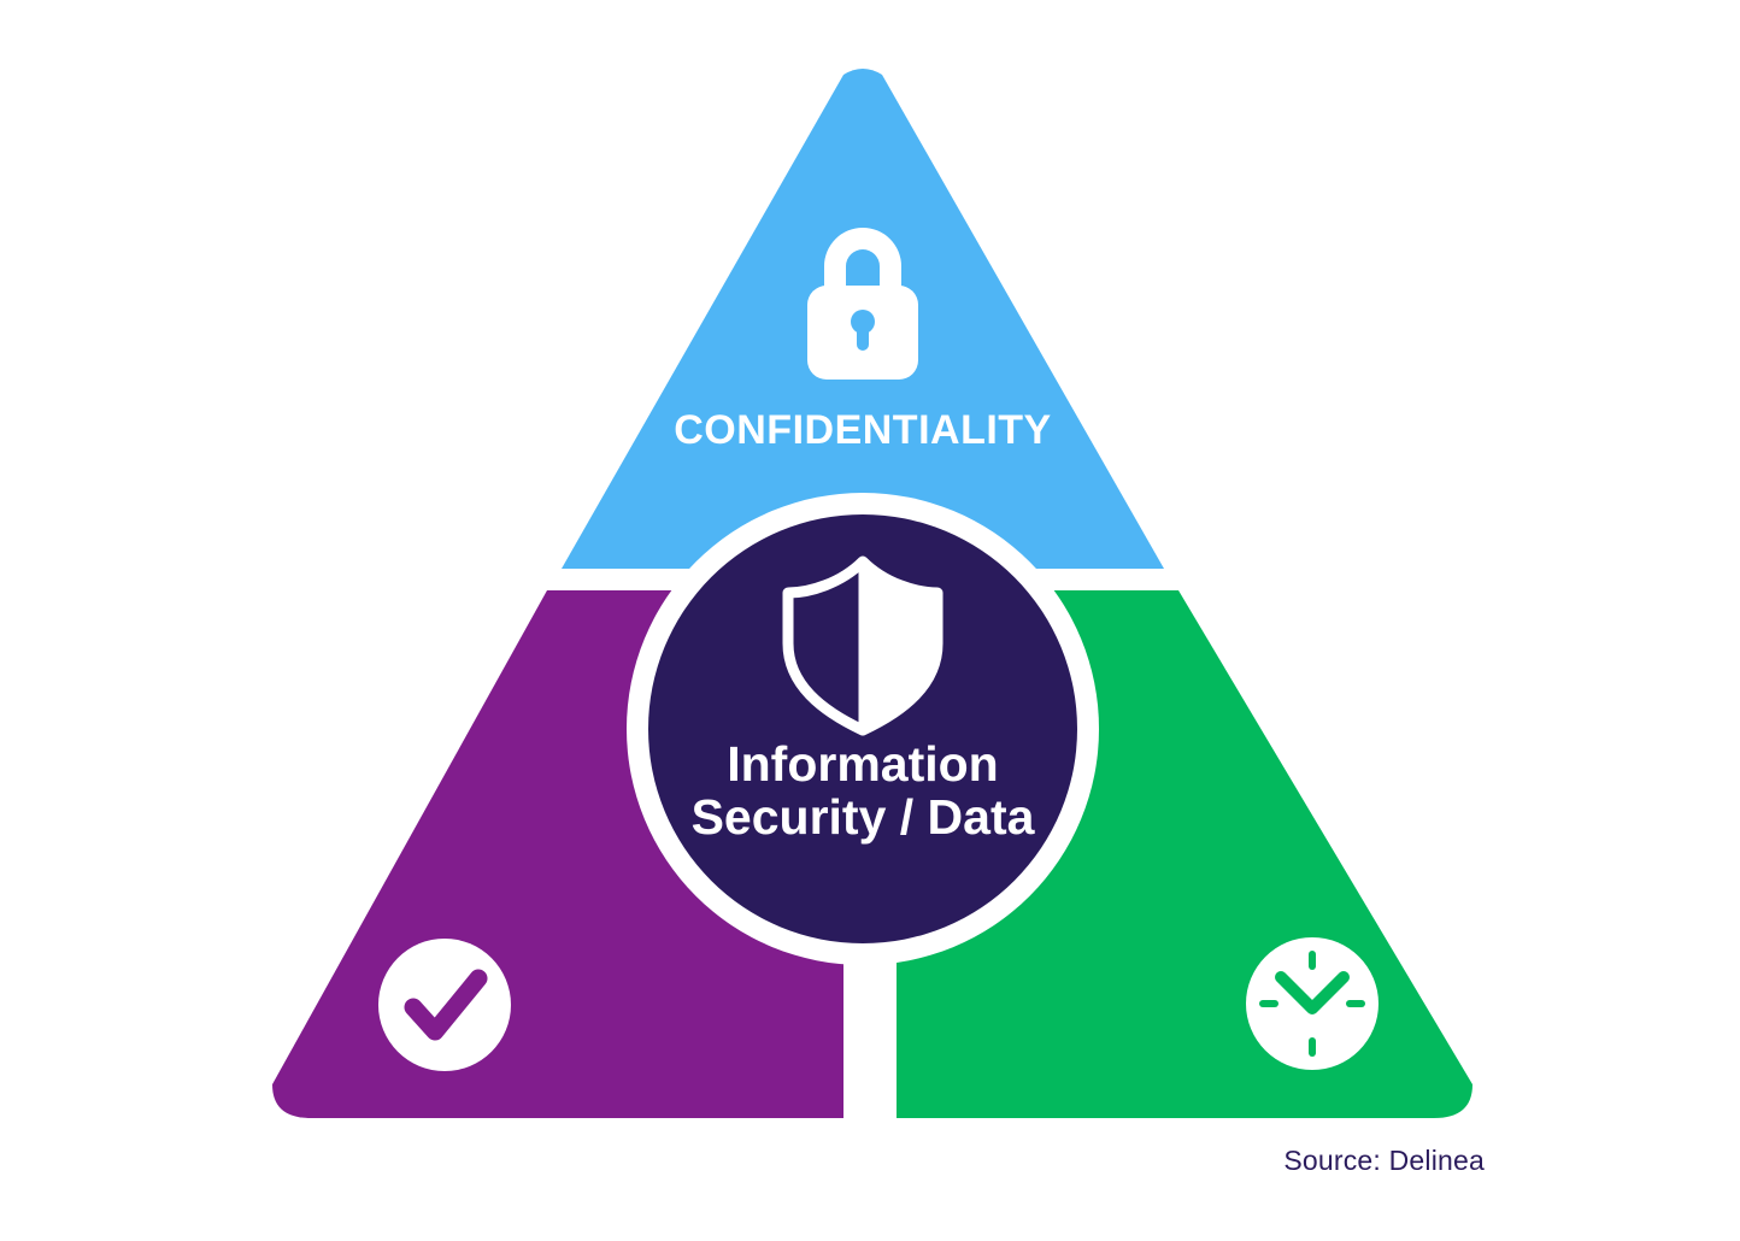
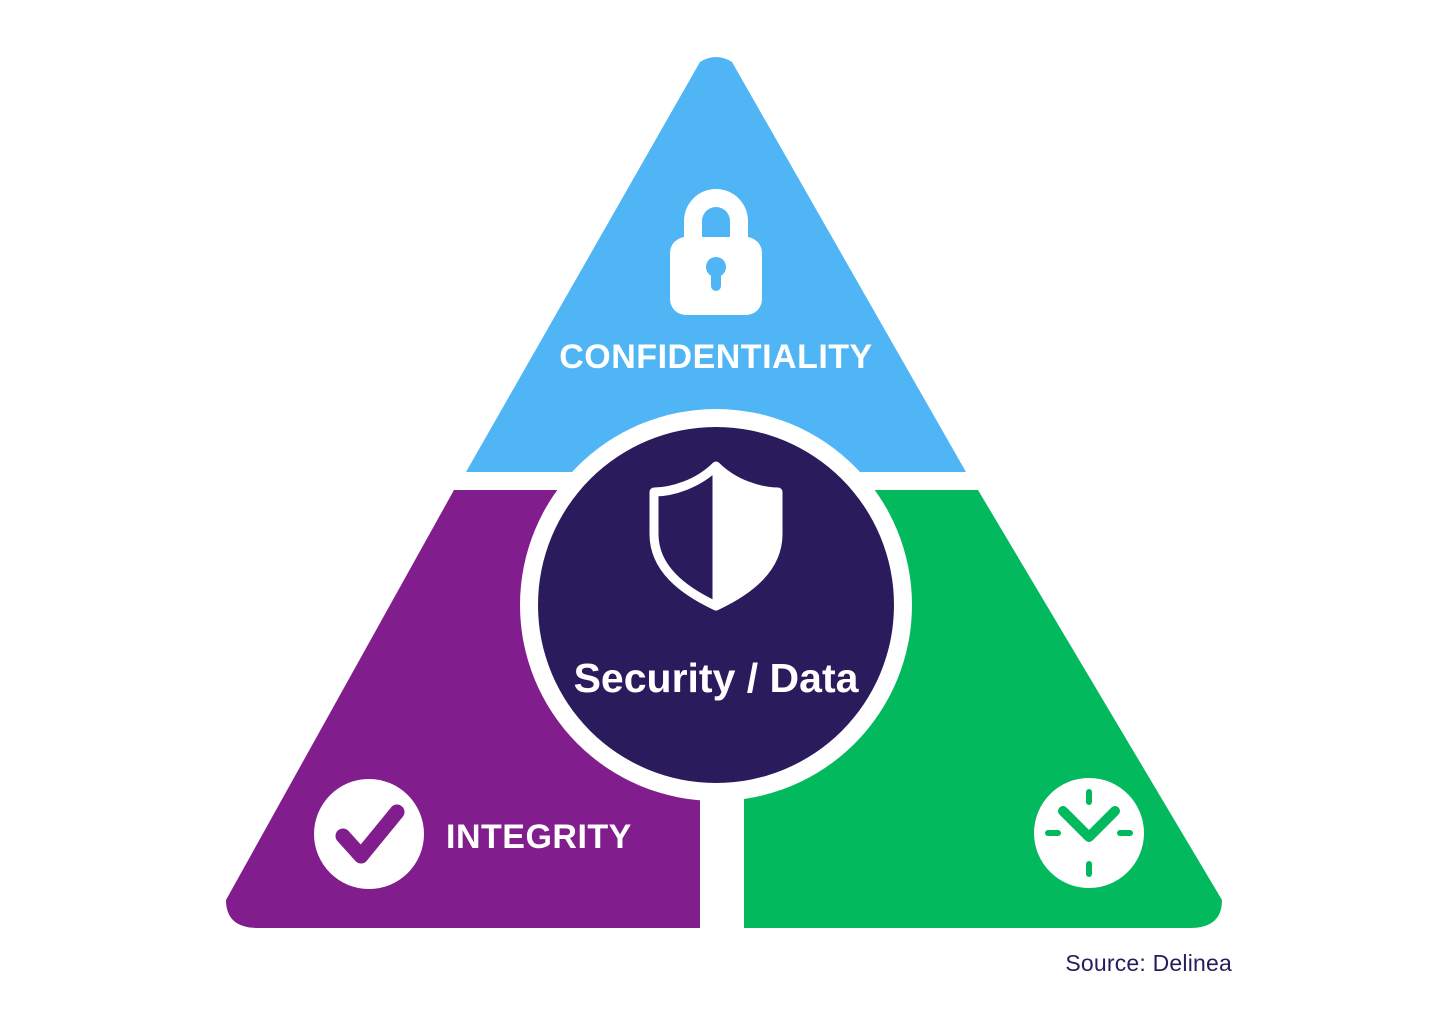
- Information
  Security / Data
  CONFIDENTIALITY
+ INTEGRITY
  Source: Delinea
